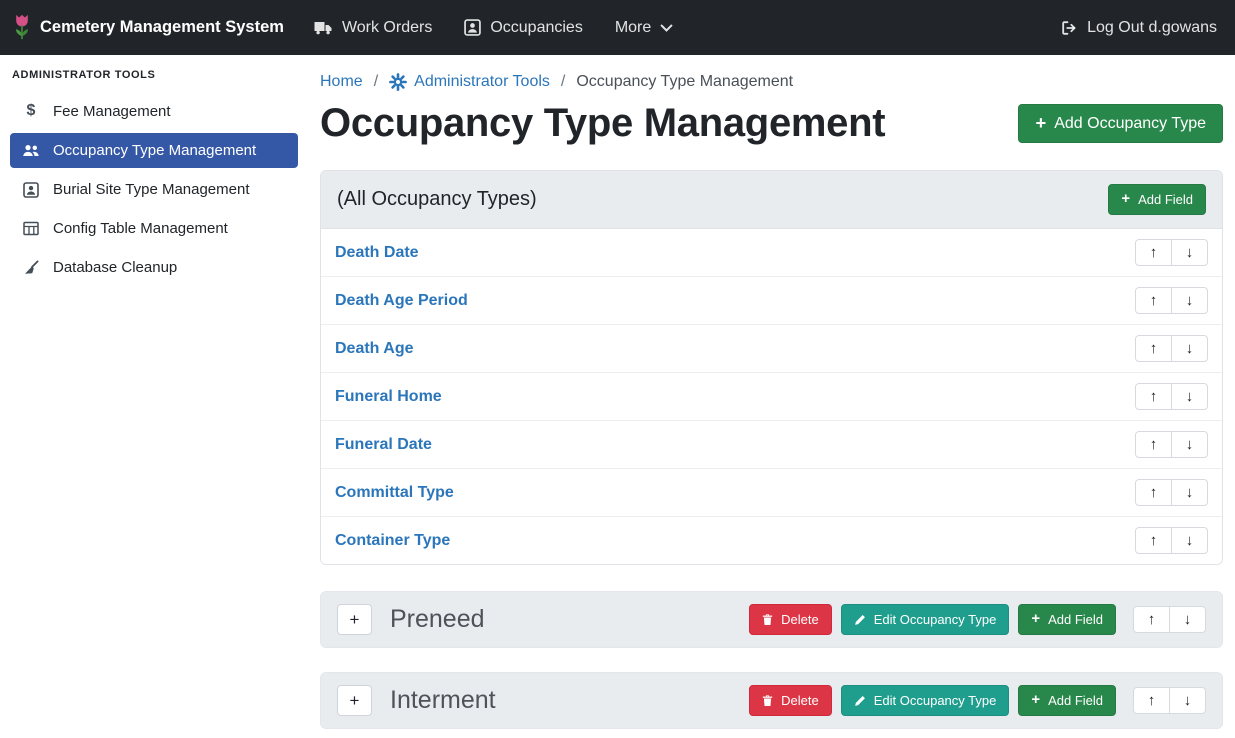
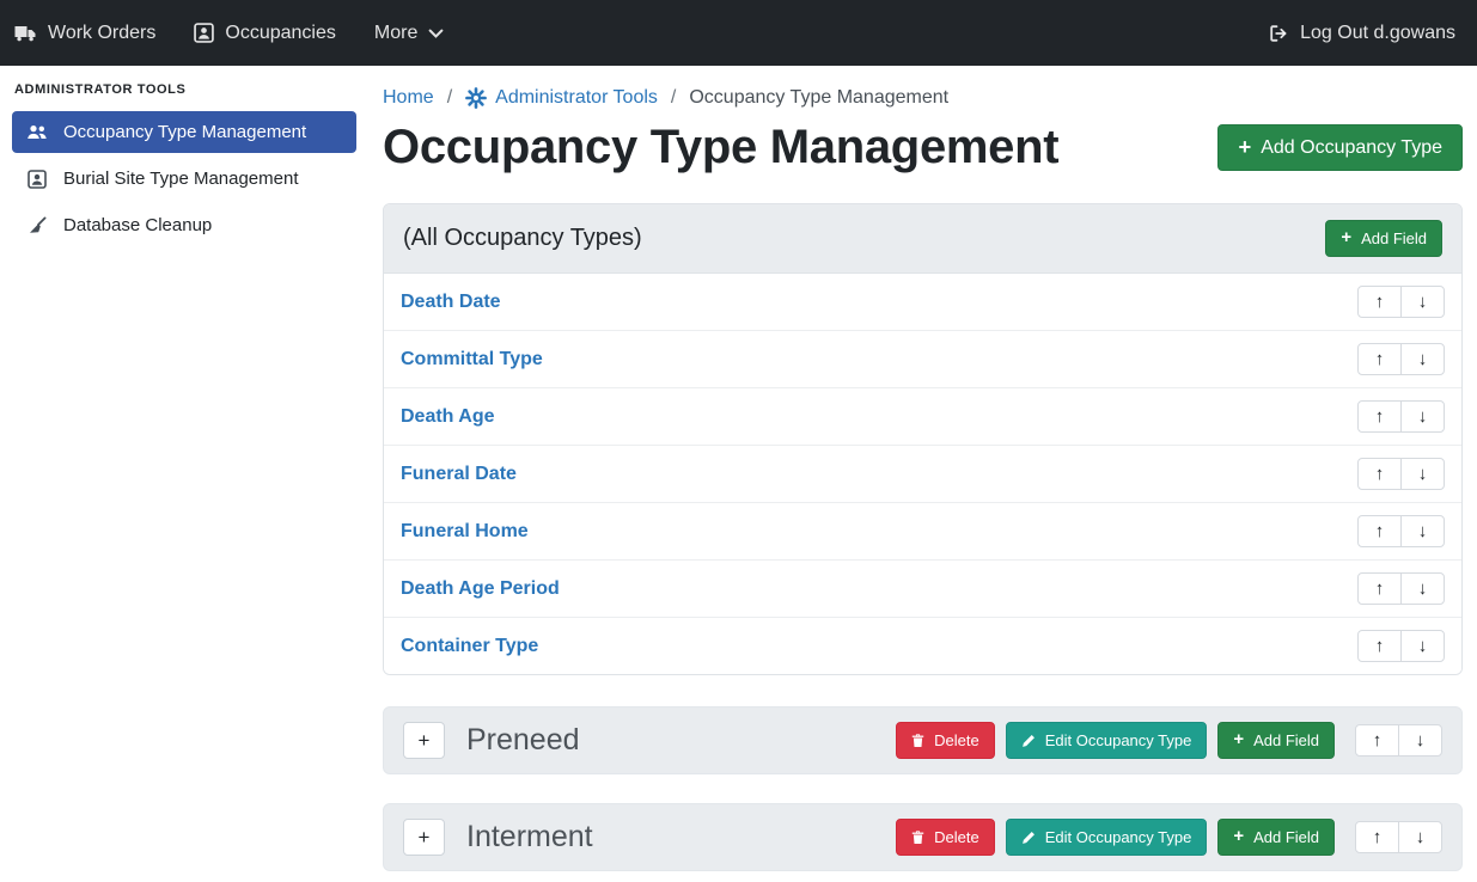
- Cemetery Management System
  Work Orders
  Occupancies
  More
  Log Out d.gowans
  ADMINISTRATOR TOOLS
- $
- Fee Management
  Occupancy Type Management
  Burial Site Type Management
- Config Table Management
  Database Cleanup
  Home
  /
  Administrator Tools
  /
  Occupancy Type Management
  Occupancy Type Management
  +
  Add Occupancy Type
  (All Occupancy Types)
  +
  Add Field
  Death Date
  ↑
  ↓
- Death Age Period
+ Committal Type
  ↑
  ↓
  Death Age
  ↑
  ↓
- Funeral Home
+ Funeral Date
  ↑
  ↓
- Funeral Date
+ Funeral Home
  ↑
  ↓
- Committal Type
+ Death Age Period
  ↑
  ↓
  Container Type
  ↑
  ↓
  +
  Preneed
  Delete
  Edit Occupancy Type
  +
  Add Field
  ↑
  ↓
  +
  Interment
  Delete
  Edit Occupancy Type
  +
  Add Field
  ↑
  ↓
